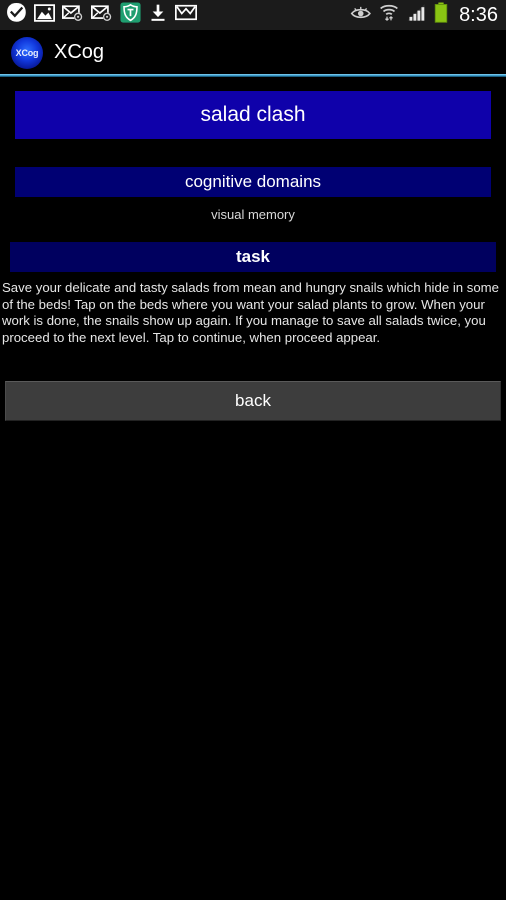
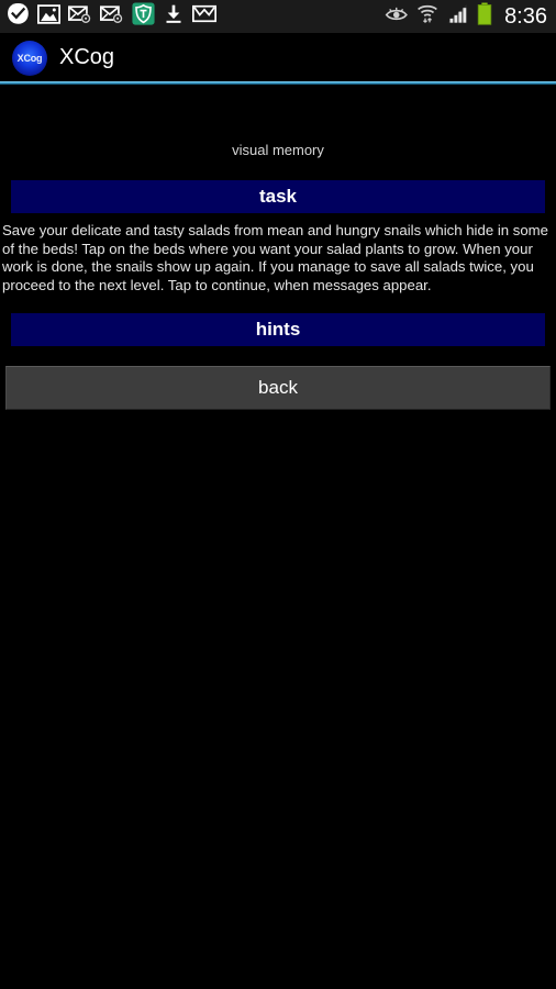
  8:36
  XCog
  XCog
- salad clash
- cognitive domains
  visual memory
  task
- Save your delicate and tasty salads from mean and hungry snails which hide in some of the beds! Tap on the beds where you want your salad plants to grow. When your work is done, the snails show up again. If you manage to save all salads twice, you proceed to the next level. Tap to continue, when proceed appear.
+ Save your delicate and tasty salads from mean and hungry snails which hide in some of the beds! Tap on the beds where you want your salad plants to grow. When your work is done, the snails show up again. If you manage to save all salads twice, you proceed to the next level. Tap to continue, when messages appear.
+ hints
  back
